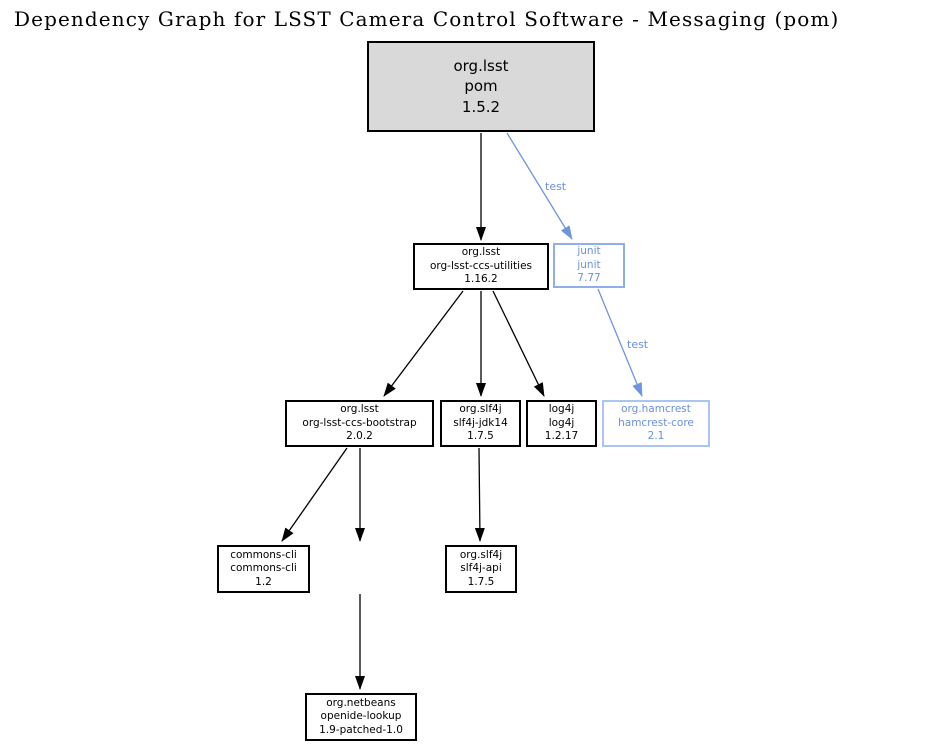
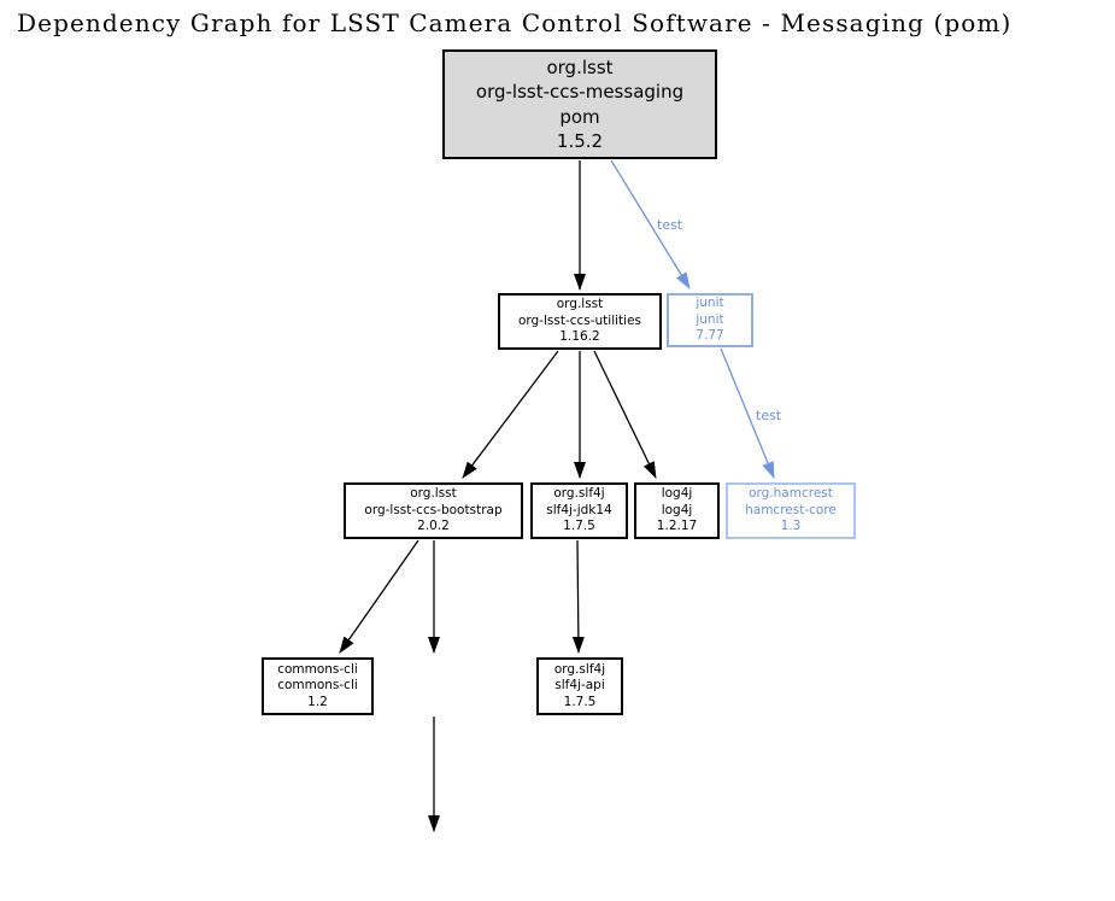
  Dependency Graph for LSST Camera Control Software - Messaging (pom)
  test
  test
  org.lsst
+ org-lsst-ccs-messaging
  pom
  1.5.2
  org.lsst
  org-lsst-ccs-utilities
  1.16.2
  junit
  junit
  7.77
  org.lsst
  org-lsst-ccs-bootstrap
  2.0.2
  org.slf4j
  slf4j-jdk14
  1.7.5
  log4j
  log4j
  1.2.17
  org.hamcrest
  hamcrest-core
- 2.1
+ 1.3
  commons-cli
  commons-cli
  1.2
  org.slf4j
  slf4j-api
  1.7.5
- org.netbeans
- openide-lookup
- 1.9-patched-1.0
